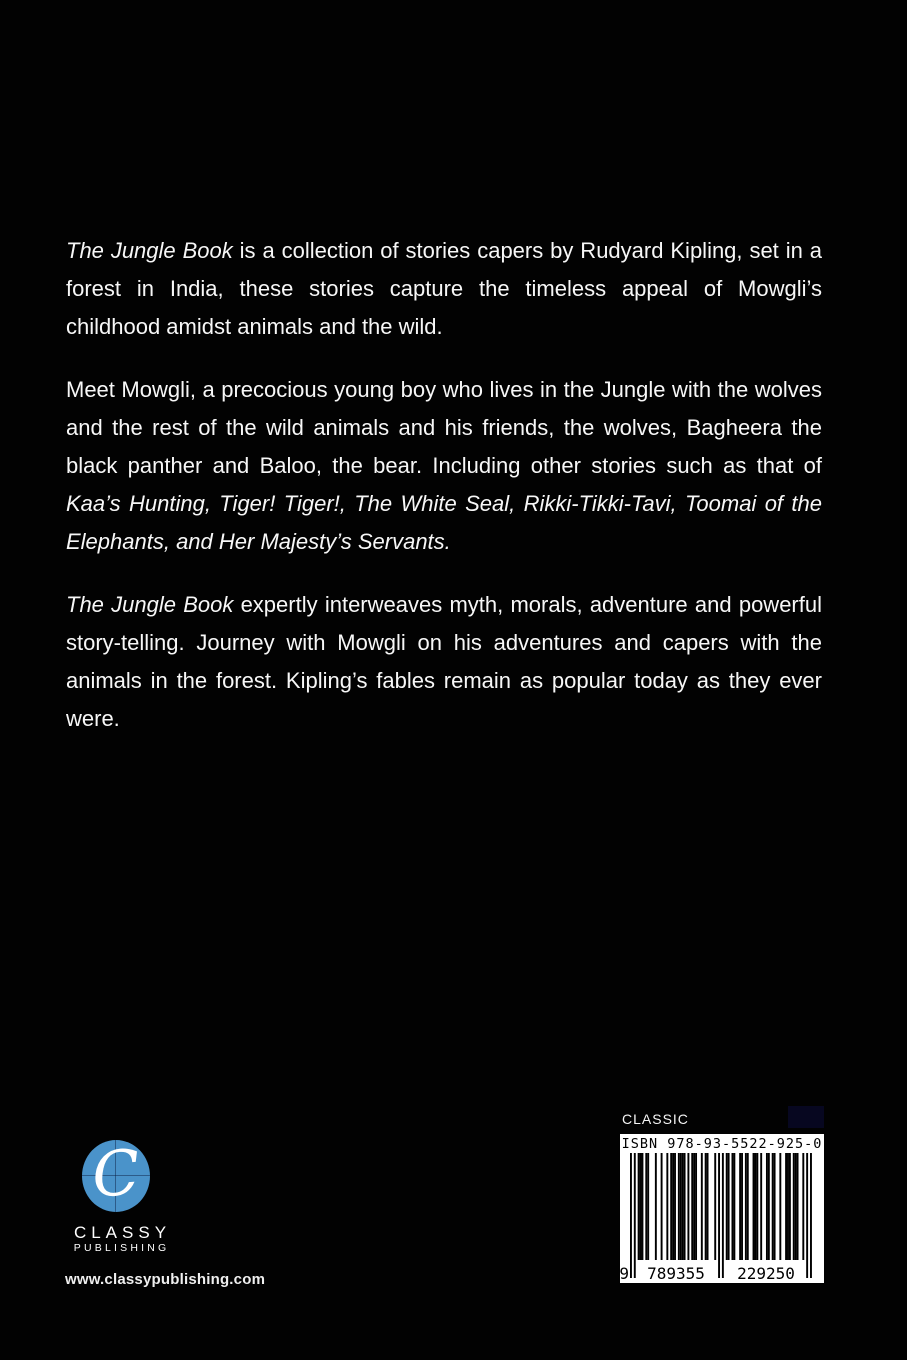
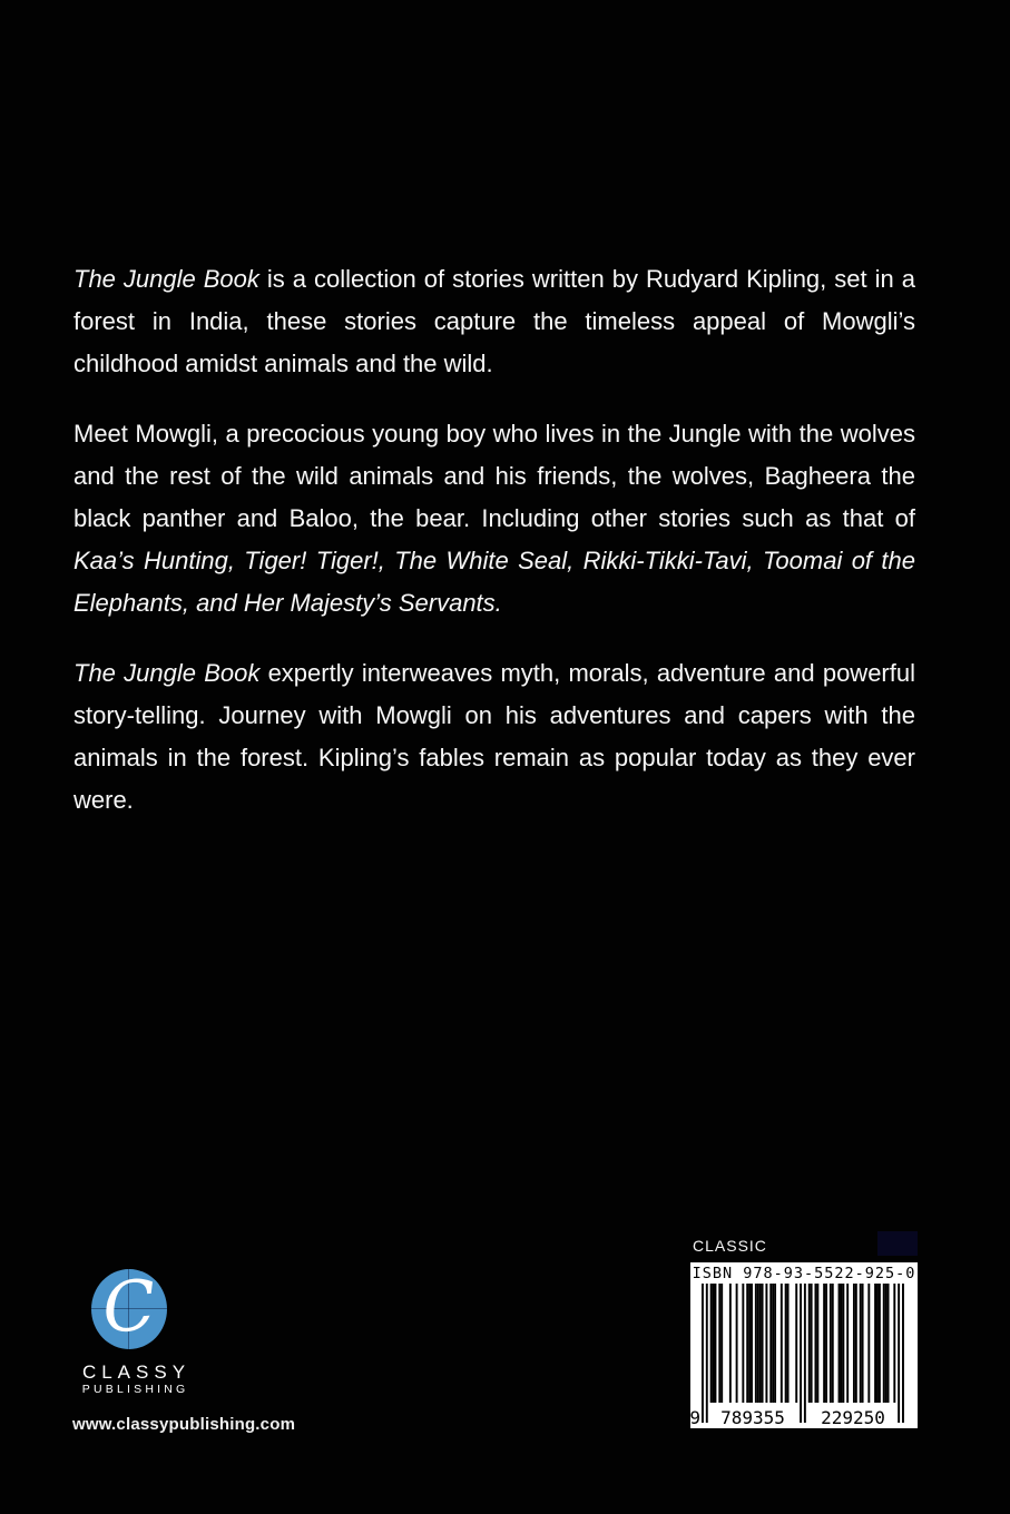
- The Jungle Book is a collection of stories capers by Rudyard Kipling, set in a forest in India, these stories capture the timeless appeal of Mowgli’s childhood amidst animals and the wild.
+ The Jungle Book is a collection of stories written by Rudyard Kipling, set in a forest in India, these stories capture the timeless appeal of Mowgli’s childhood amidst animals and the wild.
  Meet Mowgli, a precocious young boy who lives in the Jungle with the wolves and the rest of the wild animals and his friends, the wolves, Bagheera the black panther and Baloo, the bear. Including other stories such as that of Kaa’s Hunting, Tiger! Tiger!, The White Seal, Rikki-Tikki-Tavi, Toomai of the Elephants, and Her Majesty’s Servants.
  The Jungle Book expertly interweaves myth, morals, adventure and powerful story-telling. Journey with Mowgli on his adventures and capers with the animals in the forest. Kipling’s fables remain as popular today as they ever were.
  CLASSY
  PUBLISHING
  www.classypublishing.com
  CLASSIC
  ISBN 978-93-5522-925-0
  9
  789355
  229250
